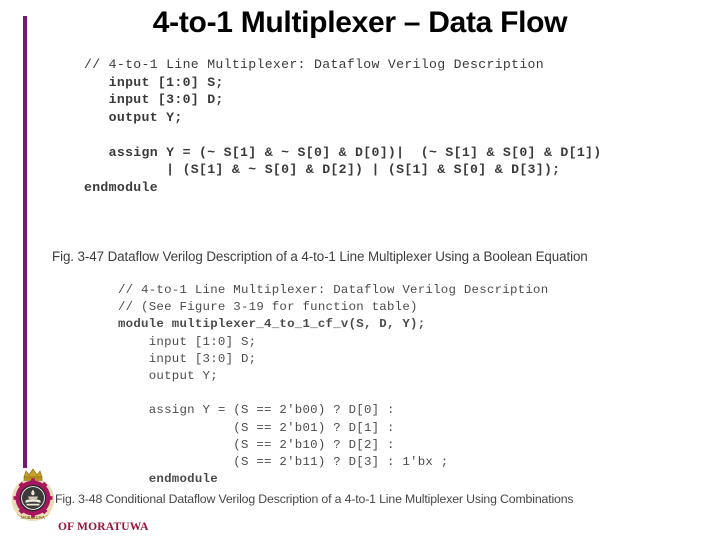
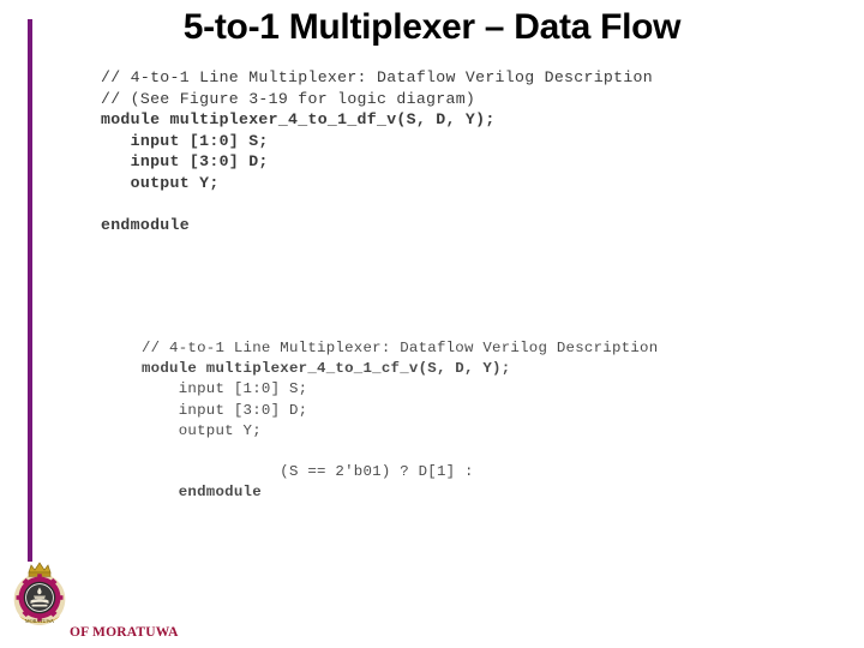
- 4-to-1 Multiplexer – Data Flow
+ 5-to-1 Multiplexer – Data Flow
  // 4-to-1 Line Multiplexer: Dataflow Verilog Description
+ // (See Figure 3-19 for logic diagram)
+ module multiplexer_4_to_1_df_v(S, D, Y);
  input [1:0] S;
  input [3:0] D;
  output Y;
- assign Y = (~ S[1] & ~ S[0] & D[0])| (~ S[1] & S[0] & D[1])
- | (S[1] & ~ S[0] & D[2]) | (S[1] & S[0] & D[3]);
  endmodule
- Fig. 3-47 Dataflow Verilog Description of a 4-to-1 Line Multiplexer Using a Boolean Equation
  // 4-to-1 Line Multiplexer: Dataflow Verilog Description
- // (See Figure 3-19 for function table)
  module multiplexer_4_to_1_cf_v(S, D, Y);
  input [1:0] S;
  input [3:0] D;
  output Y;
- assign Y = (S == 2'b00) ? D[0] :
  (S == 2'b01) ? D[1] :
- (S == 2'b10) ? D[2] :
- (S == 2'b11) ? D[3] : 1'bx ;
  endmodule
- Fig. 3-48 Conditional Dataflow Verilog Description of a 4-to-1 Line Multiplexer Using Combinations
  OF MORATUWA
